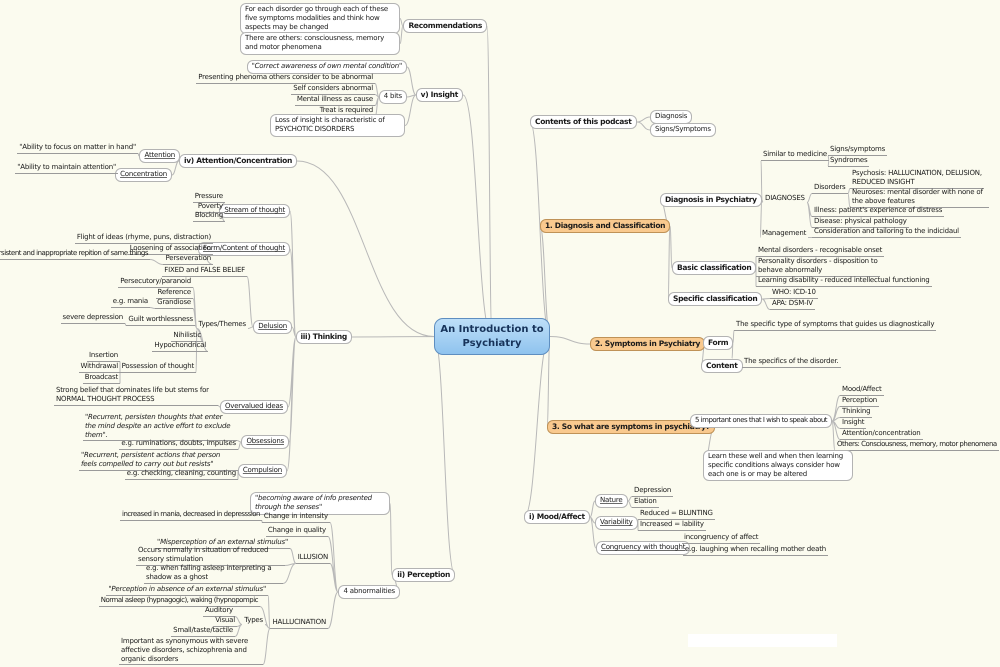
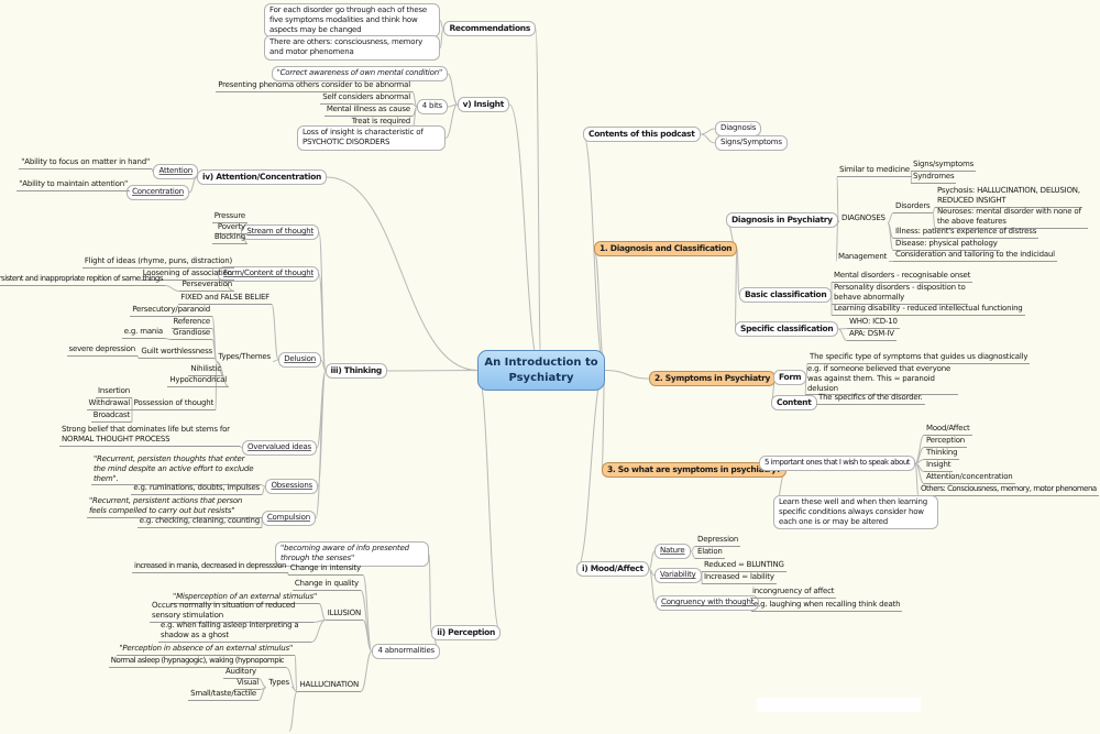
  An Introduction to Psychiatry
  Recommendations
  For each disorder go through each of these five symptoms modalities and think how aspects may be changed
  There are others: consciousness, memory and motor phenomena
  v) Insight
  "Correct awareness of own mental condition"
  4 bits
  Presenting phenoma others consider to be abnormal
  Self considers abnormal
  Mental illness as cause
  Treat is required
  Loss of insight is characteristic of PSYCHOTIC DISORDERS
  iv) Attention/Concentration
  Attention
  "Ability to focus on matter in hand"
  Concentration
  "Ability to maintain attention"
  iii) Thinking
  Stream of thought
  Pressure
  Poverty
  Blocking
  Form/Content of thought
  Flight of ideas (rhyme, puns, distraction)
  Loosening of association
  Perseveration
  sistent and inappropriate repition of same things
  Delusion
  FIXED and FALSE BELIEF
  Types/Themes
  Persecutory/paranoid
  Reference
  Grandiose
  e.g. mania
  Guilt worthlessness
  severe depression
  Nihilistic
  Hypochondrical
  Possession of thought
  Insertion
  Withdrawal
  Broadcast
  Overvalued ideas
  Strong belief that dominates life but stems for NORMAL THOUGHT PROCESS
  Obsessions
  "Recurrent, persisten thoughts that enter the mind despite an active effort to exclude them".
  e.g. ruminations, doubts, impulses
  Compulsion
  "Recurrent, persistent actions that person feels compelled to carry out but resists"
  e.g. checking, cleaning, counting
  ii) Perception
  "becoming aware of info presented through the senses"
  4 abnormalities
  Change in intensity
  increased in mania, decreased in depresssion
  Change in quality
  ILLUSION
  "Misperception of an external stimulus"
  Occurs normally in situation of reduced sensory stimulation
  e.g. when falling asleep interpreting a shadow as a ghost
  HALLUCINATION
  "Perception in absence of an external stimulus"
  Normal asleep (hypnagogic), waking (hypnopompic
  Types
  Auditory
  Visual
  Small/taste/tactile
- Important as synonymous with severe affective disorders, schizophrenia and organic disorders
  Contents of this podcast
  Diagnosis
  Signs/Symptoms
  1. Diagnosis and Classification
  Diagnosis in Psychiatry
  Similar to medicine
  Signs/symptoms
  Syndromes
  DIAGNOSES
  Disorders
  Psychosis: HALLUCINATION, DELUSION, REDUCED INSIGHT
  Neuroses: mental disorder with none of the above features
  Illness: patient's experience of distress
  Disease: physical pathology
  Management
  Consideration and tailoring to the indicidaul
  Basic classification
  Mental disorders - recognisable onset
  Personality disorders - disposition to behave abnormally
  Learning disability - reduced intellectual functioning
  Specific classification
  WHO: ICD-10
  APA: DSM-IV
  2. Symptoms in Psychiatry
  Form
  The specific type of symptoms that guides us diagnostically
+ e.g. if someone believed that everyone was against them. This = paranoid delusion
  Content
  The specifics of the disorder.
  3. So what are symptoms in psychi
  5 important ones that I wish to speak about
  Mood/Affect
  Perception
  Thinking
  Insight
  Attention/concentration
  Others: Consciousness, memory, motor phenomena
  Learn these well and when then learning specific conditions always consider how each one is or may be altered
  i) Mood/Affect
  Nature
  Depression
  Elation
  Variability
  Reduced = BLUNTING
  Increased = lability
  Congruency with thought
  incongruency of affect
- e.g. laughing when recalling mother death
+ e.g. laughing when recalling think death
